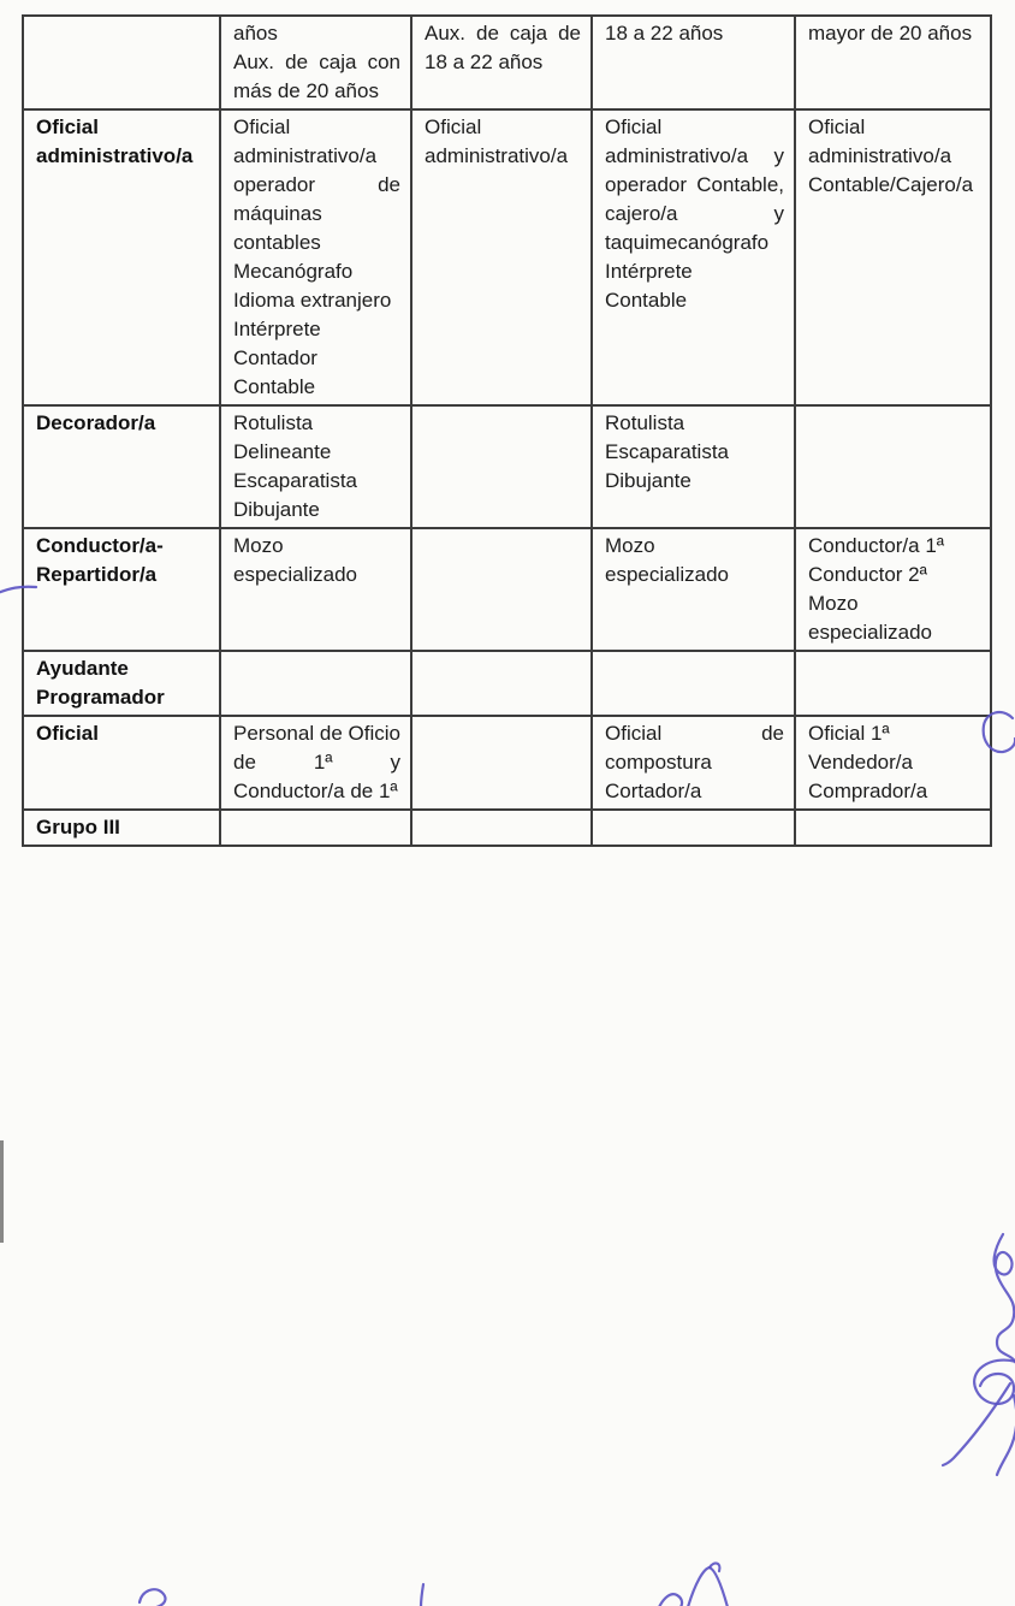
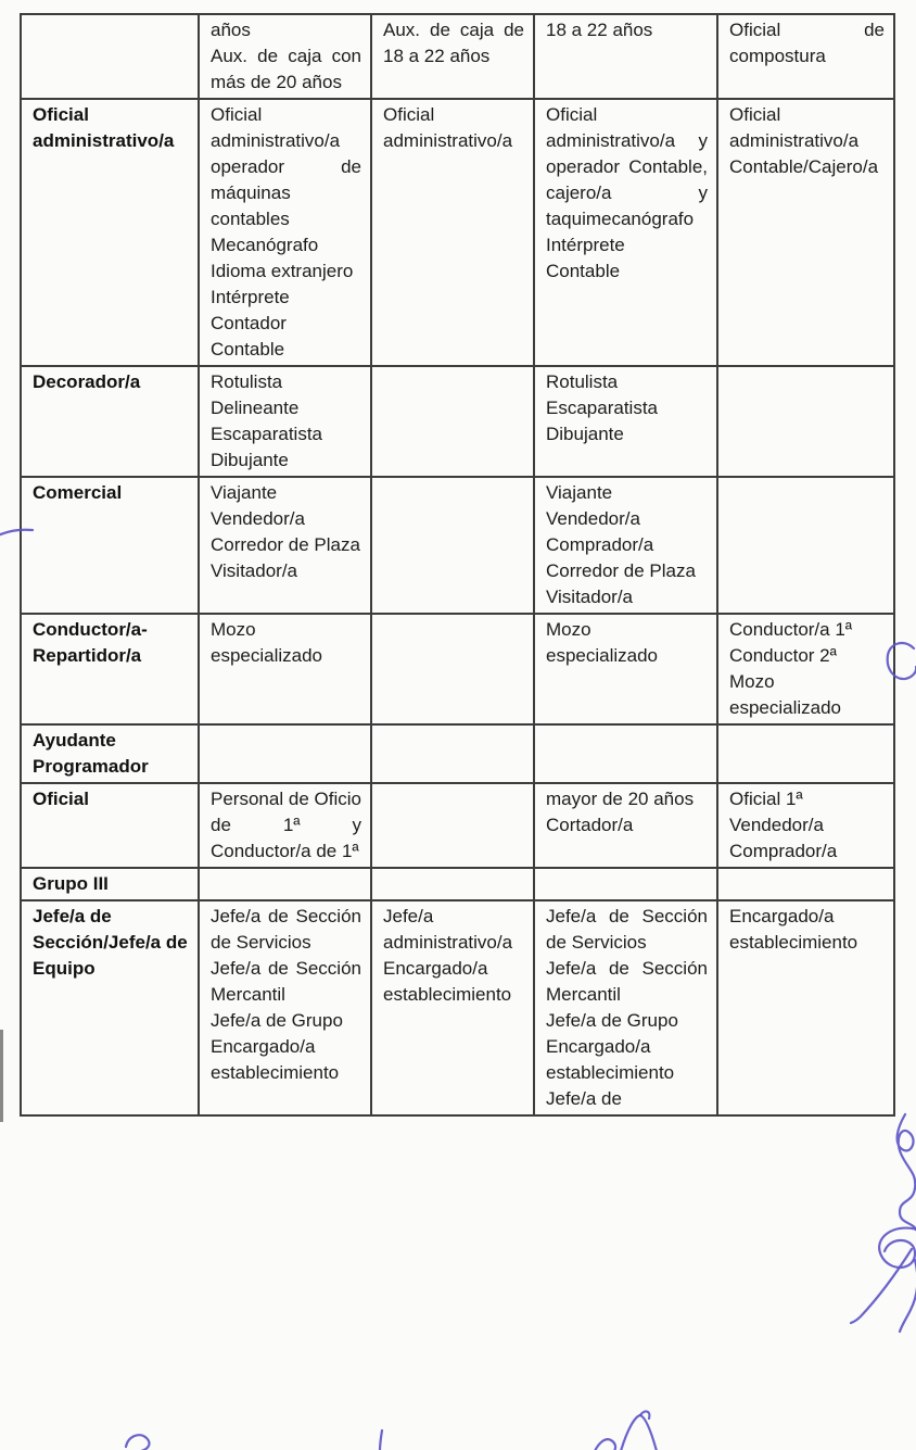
- 	añosAux. de caja con más de 20 años	Aux. de caja de 18 a 22 años	18 a 22 años	mayor de 20 años
+ 	añosAux. de caja con más de 20 años	Aux. de caja de 18 a 22 años	18 a 22 años	Oficial de compostura
  Oficial administrativo/a	Oficial administrativo/a operador de máquinas contablesMecanógrafoIdioma extranjeroIntérpreteContadorContable	Oficial administrativo/a	Oficial administrativo/a y operador Contable, cajero/a y taquimecanógrafoIntérpreteContable	Oficial administrativo/aContable/Cajero/a
  Decorador/a	RotulistaDelineanteEscaparatistaDibujante		RotulistaEscaparatistaDibujante
+ Comercial	ViajanteVendedor/aCorredor de PlazaVisitador/a		ViajanteVendedor/aComprador/aCorredor de PlazaVisitador/a
  Conductor/a-Repartidor/a	Mozo especializado		Mozo especializado	Conductor/a 1ªConductor 2ªMozo especializado
  Ayudante Programador
- Oficial	Personal de Oficio de 1ª y Conductor/a de 1ª		Oficial de composturaCortador/a	Oficial 1ªVendedor/aComprador/a
+ Oficial	Personal de Oficio de 1ª y Conductor/a de 1ª		mayor de 20 añosCortador/a	Oficial 1ªVendedor/aComprador/a
  Grupo III
+ Jefe/a de Sección/Jefe/a de Equipo	Jefe/a de Sección de ServiciosJefe/a de Sección MercantilJefe/a de GrupoEncargado/a establecimiento	Jefe/a administrativo/aEncargado/a establecimiento	Jefe/a de Sección de ServiciosJefe/a de Sección MercantilJefe/a de GrupoEncargado/a establecimientoJefe/a de	Encargado/a establecimiento
